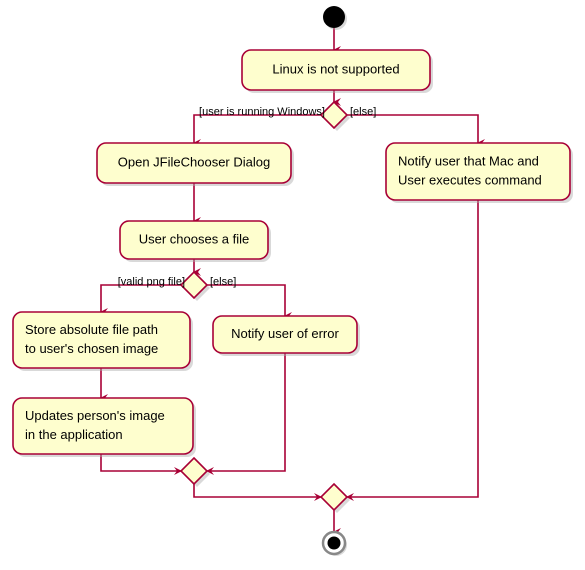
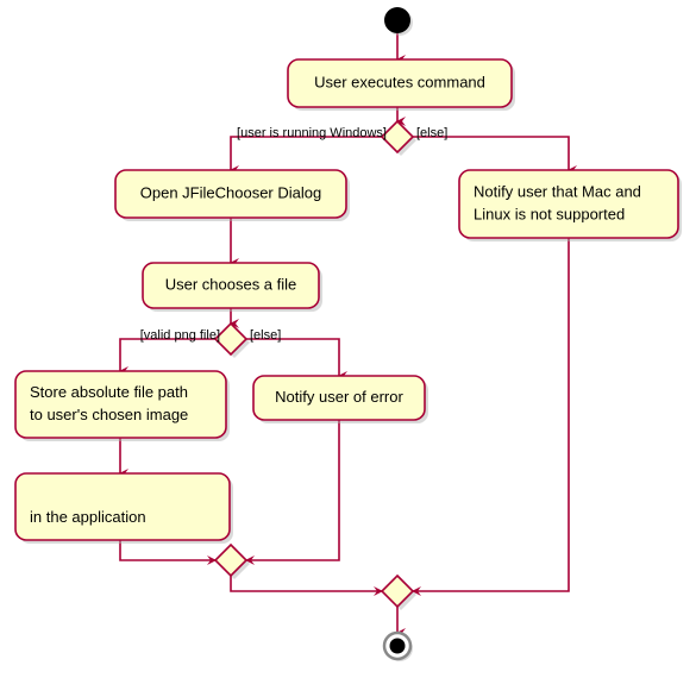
- Linux is not supported
+ User executes command
  [user is running Windows]
  [else]
  Notify user that Mac and
- User executes command
+ Linux is not supported
  Open JFileChooser Dialog
  User chooses a file
  [valid png file]
  [else]
  Store absolute file path
  to user's chosen image
  Notify user of error
- Updates person's image
  in the application
